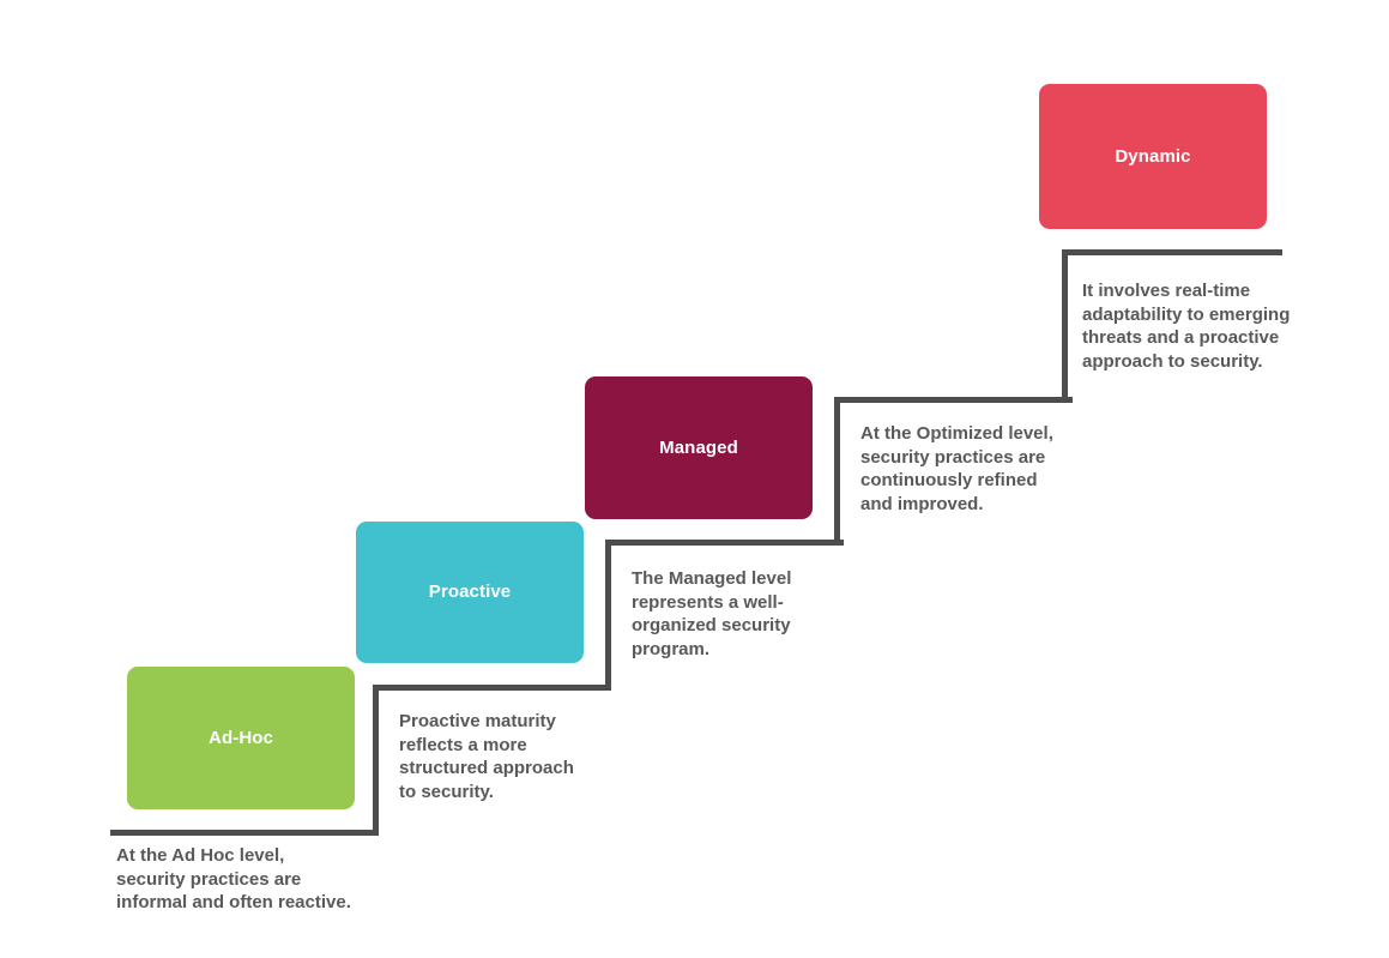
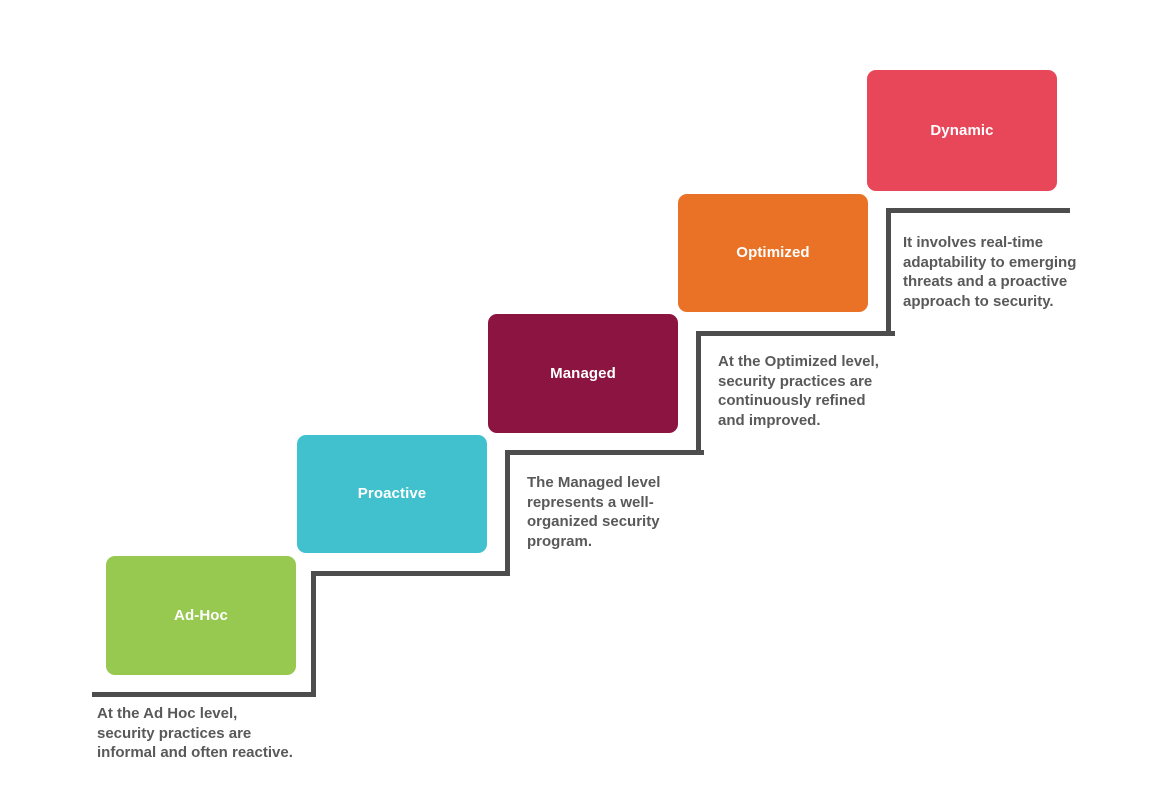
  Ad-Hoc
  Proactive
  Managed
+ Optimized
  Dynamic
  At the Ad Hoc level,
  security practices are
  informal and often reactive.
- Proactive maturity
- reflects a more
- structured approach
- to security.
  The Managed level
  represents a well-
  organized security
  program.
  At the Optimized level,
  security practices are
  continuously refined
  and improved.
  It involves real-time
  adaptability to emerging
  threats and a proactive
  approach to security.
